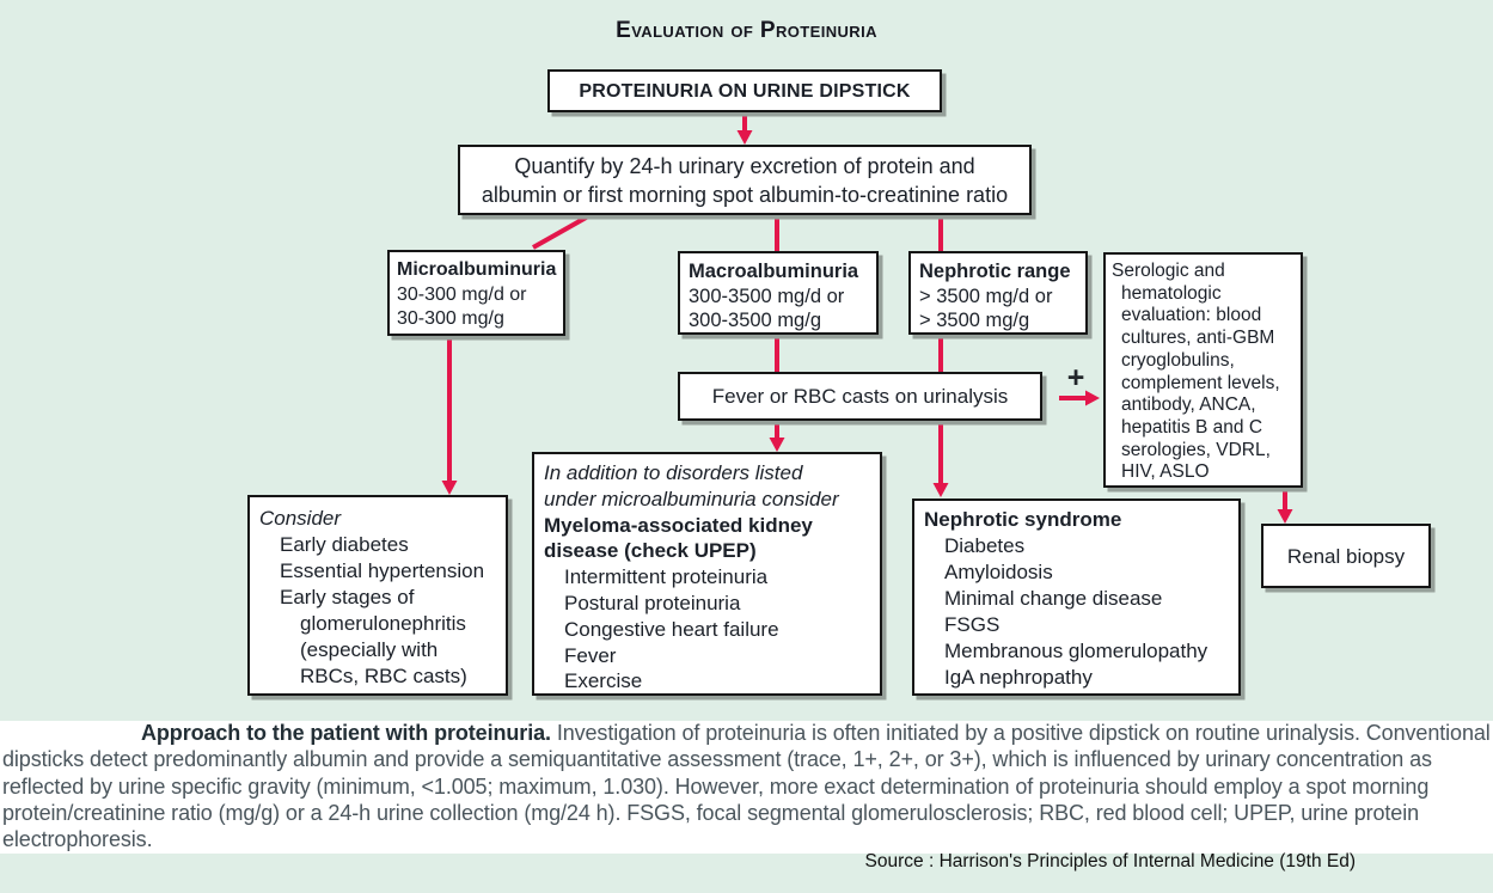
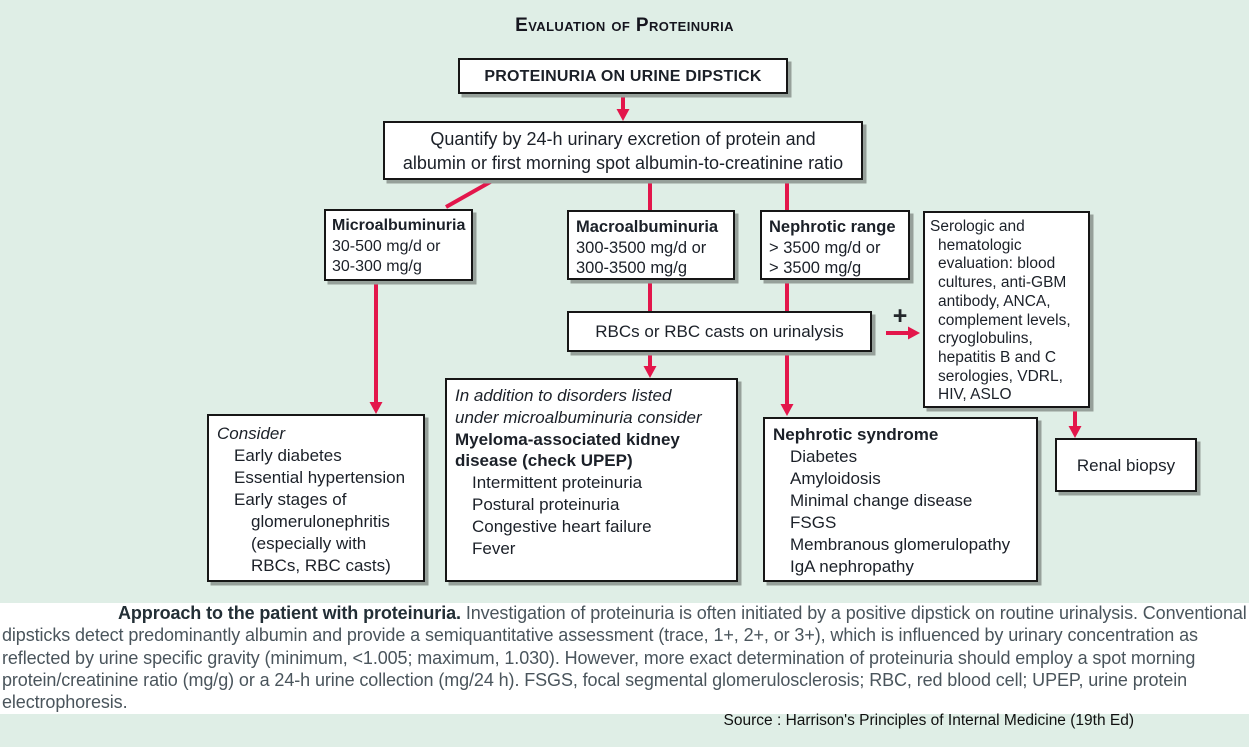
  Evaluation of Proteinuria
  PROTEINURIA ON URINE DIPSTICK
  Quantify by 24-h urinary excretion of protein and
  albumin or first morning spot albumin-to-creatinine ratio
  Microalbuminuria
- 30-300 mg/d or
+ 30-500 mg/d or
  30-300 mg/g
  Macroalbuminuria
  300-3500 mg/d or
  300-3500 mg/g
  Nephrotic range
  > 3500 mg/d or
  > 3500 mg/g
  Serologic and
  hematologic
  evaluation: blood
  cultures, anti-GBM
- cryoglobulins,
+ antibody, ANCA,
  complement levels,
- antibody, ANCA,
+ cryoglobulins,
  hepatitis B and C
  serologies, VDRL,
  HIV, ASLO
- Fever or RBC casts on urinalysis
+ RBCs or RBC casts on urinalysis
  +
  Consider
  Early diabetes
  Essential hypertension
  Early stages of glomerulonephritis (especially with RBCs, RBC casts)
  In addition to disorders listed
  under microalbuminuria consider
  Myeloma-associated kidney
  disease (check UPEP)
  Intermittent proteinuria
  Postural proteinuria
  Congestive heart failure
  Fever
- Exercise
  Nephrotic syndrome
  Diabetes
  Amyloidosis
  Minimal change disease
  FSGS
  Membranous glomerulopathy
  IgA nephropathy
  Renal biopsy
  Approach to the patient with proteinuria. Investigation of proteinuria is often initiated by a positive dipstick on routine urinalysis. Conventional dipsticks detect predominantly albumin and provide a semiquantitative assessment (trace, 1+, 2+, or 3+), which is influenced by urinary concentration as reflected by urine specific gravity (minimum, <1.005; maximum, 1.030). However, more exact determination of proteinuria should employ a spot morning protein/creatinine ratio (mg/g) or a 24-h urine collection (mg/24 h). FSGS, focal segmental glomerulosclerosis; RBC, red blood cell; UPEP, urine protein electrophoresis.
  Source : Harrison's Principles of Internal Medicine (19th Ed)
